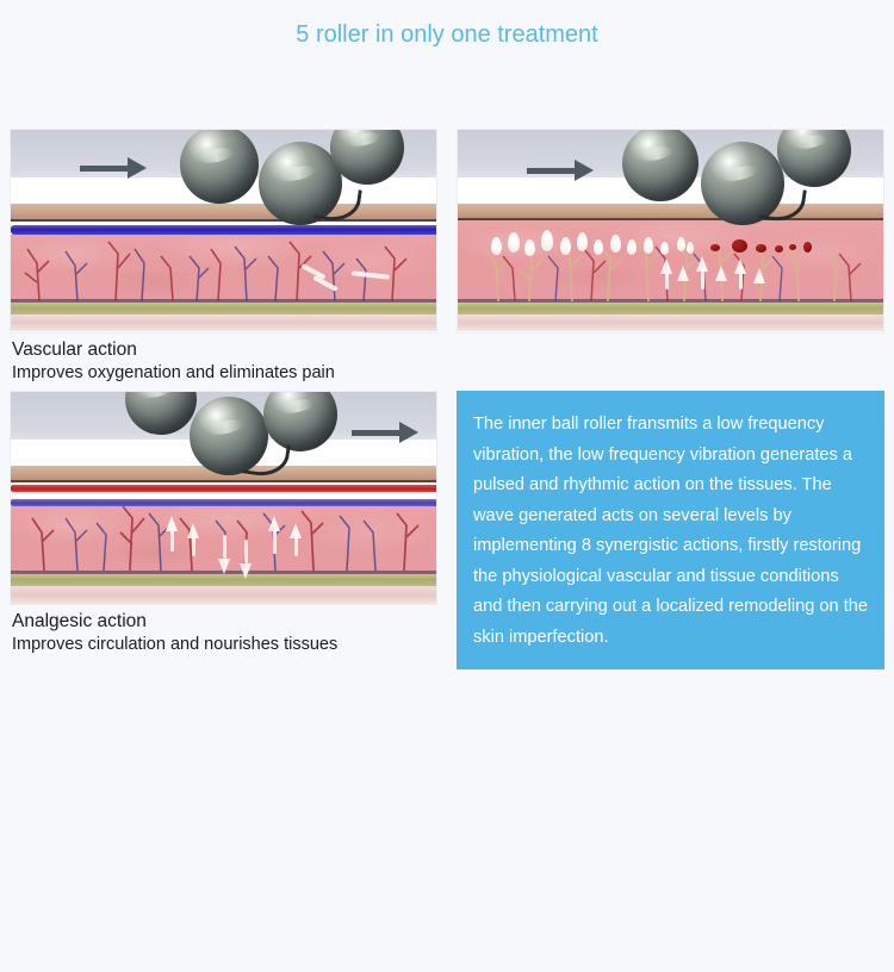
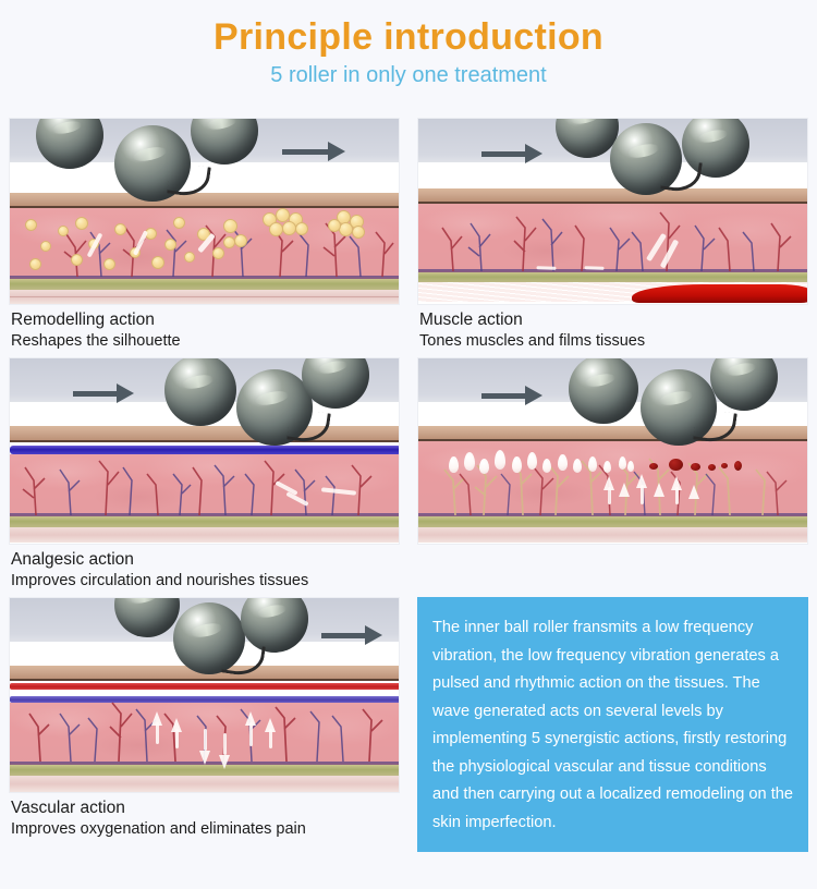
+ Principle introduction
  5 roller in only one treatment
+ Remodelling action
+ Reshapes the silhouette
+ Muscle action
+ Tones muscles and films tissues
- Vascular action
+ Analgesic action
- Improves oxygenation and eliminates pain
+ Improves circulation and nourishes tissues
- Analgesic action
+ Vascular action
- Improves circulation and nourishes tissues
+ Improves oxygenation and eliminates pain
- The inner ball roller fransmits a low frequency vibration, the low frequency vibration generates a pulsed and rhythmic action on the tissues. The wave generated acts on several levels by implementing 8 synergistic actions, firstly restoring the physiological vascular and tissue conditions and then carrying out a localized remodeling on the skin imperfection.
+ The inner ball roller fransmits a low frequency vibration, the low frequency vibration generates a pulsed and rhythmic action on the tissues. The wave generated acts on several levels by implementing 5 synergistic actions, firstly restoring the physiological vascular and tissue conditions and then carrying out a localized remodeling on the skin imperfection.
